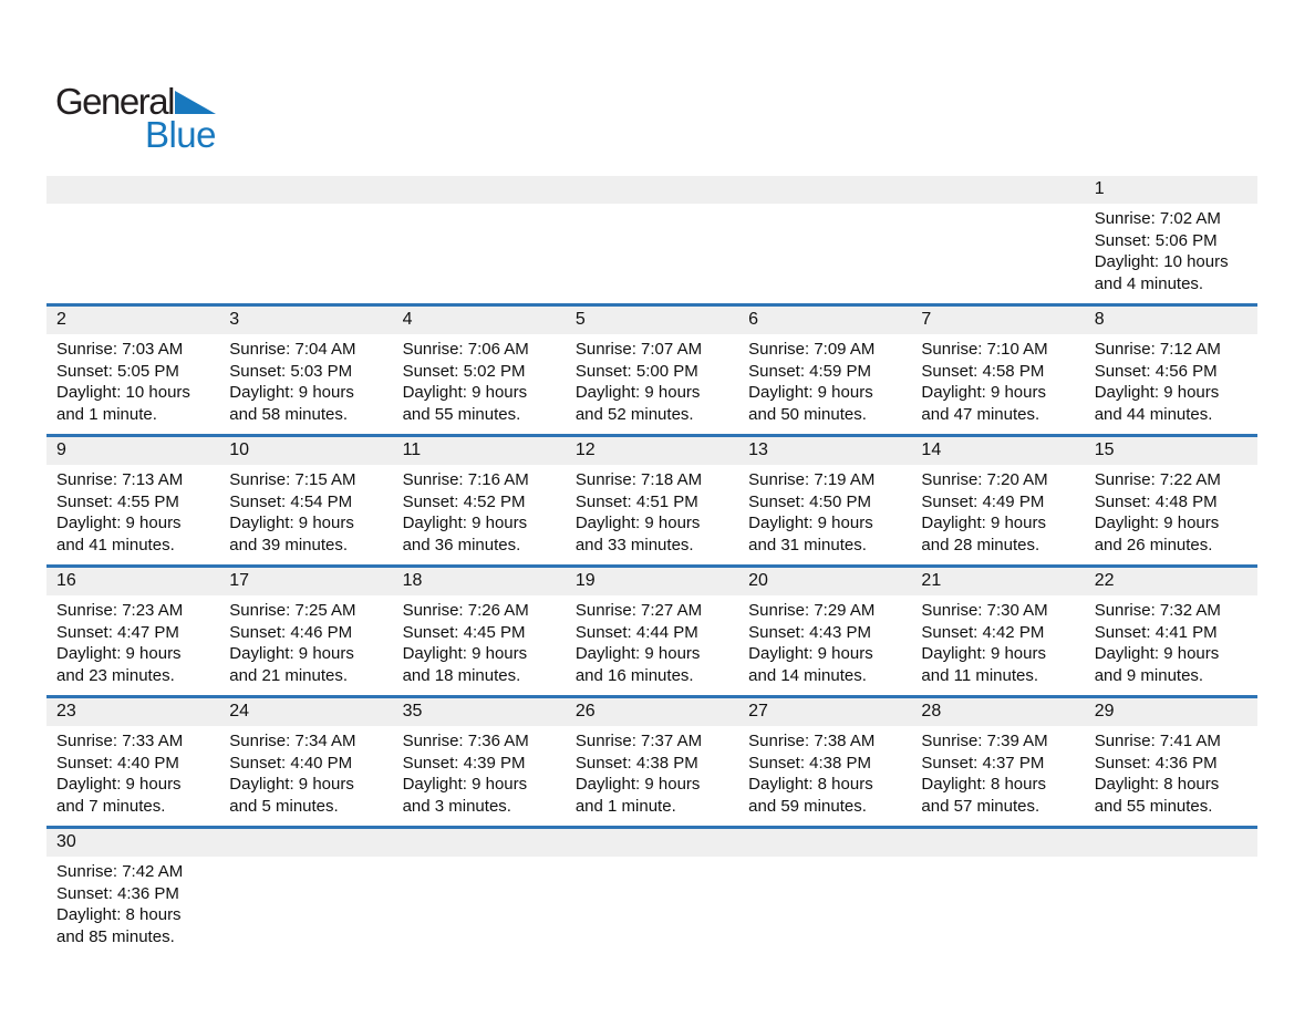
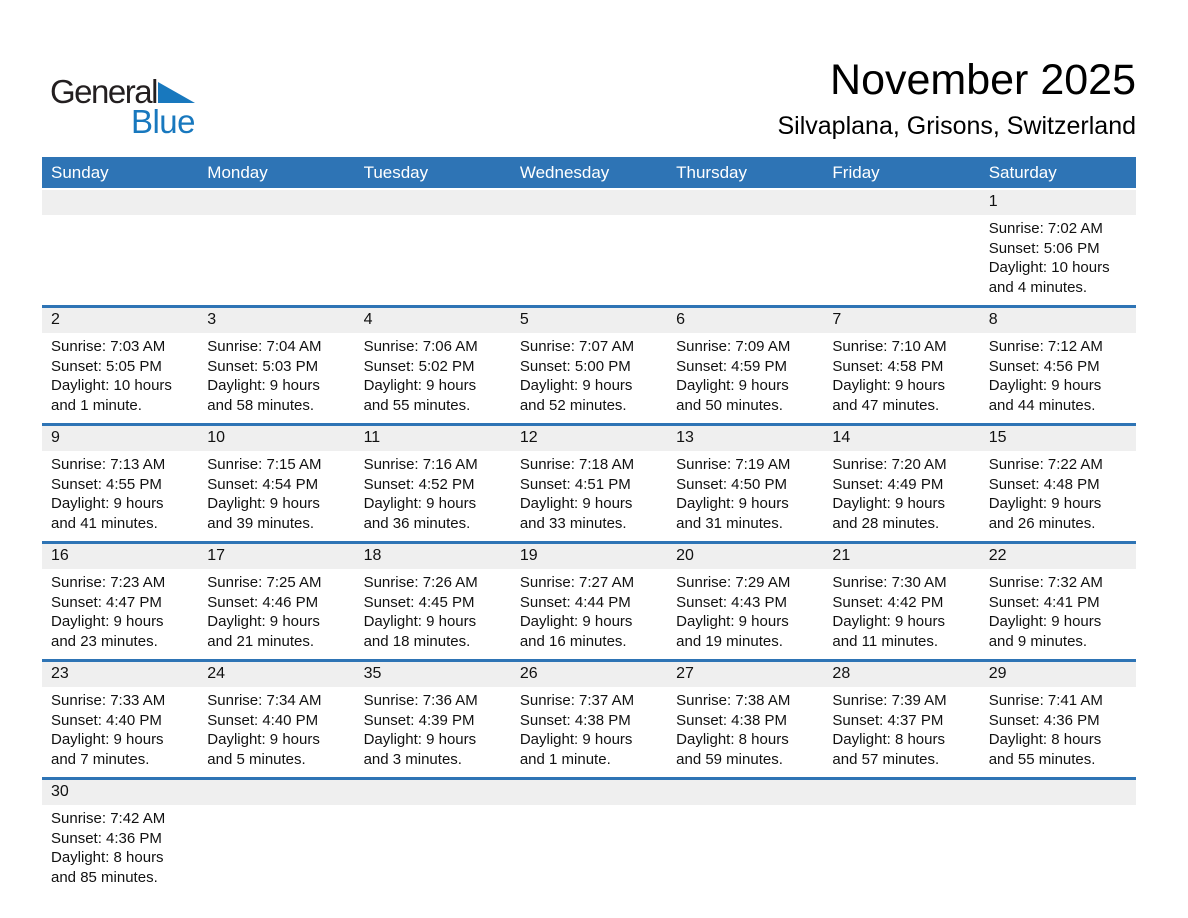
  General
  Blue
+ November 2025
+ Silvaplana, Grisons, Switzerland
+ Sunday
+ Monday
+ Tuesday
+ Wednesday
+ Thursday
+ Friday
+ Saturday
  1
  Sunrise: 7:02 AM
  Sunset: 5:06 PM
  Daylight: 10 hours
  and 4 minutes.
  2
  Sunrise: 7:03 AM
  Sunset: 5:05 PM
  Daylight: 10 hours
  and 1 minute.
  3
  Sunrise: 7:04 AM
  Sunset: 5:03 PM
  Daylight: 9 hours
  and 58 minutes.
  4
  Sunrise: 7:06 AM
  Sunset: 5:02 PM
  Daylight: 9 hours
  and 55 minutes.
  5
  Sunrise: 7:07 AM
  Sunset: 5:00 PM
  Daylight: 9 hours
  and 52 minutes.
  6
  Sunrise: 7:09 AM
  Sunset: 4:59 PM
  Daylight: 9 hours
  and 50 minutes.
  7
  Sunrise: 7:10 AM
  Sunset: 4:58 PM
  Daylight: 9 hours
  and 47 minutes.
  8
  Sunrise: 7:12 AM
  Sunset: 4:56 PM
  Daylight: 9 hours
  and 44 minutes.
  9
  Sunrise: 7:13 AM
  Sunset: 4:55 PM
  Daylight: 9 hours
  and 41 minutes.
  10
  Sunrise: 7:15 AM
  Sunset: 4:54 PM
  Daylight: 9 hours
  and 39 minutes.
  11
  Sunrise: 7:16 AM
  Sunset: 4:52 PM
  Daylight: 9 hours
  and 36 minutes.
  12
  Sunrise: 7:18 AM
  Sunset: 4:51 PM
  Daylight: 9 hours
  and 33 minutes.
  13
  Sunrise: 7:19 AM
  Sunset: 4:50 PM
  Daylight: 9 hours
  and 31 minutes.
  14
  Sunrise: 7:20 AM
  Sunset: 4:49 PM
  Daylight: 9 hours
  and 28 minutes.
  15
  Sunrise: 7:22 AM
  Sunset: 4:48 PM
  Daylight: 9 hours
  and 26 minutes.
  16
  Sunrise: 7:23 AM
  Sunset: 4:47 PM
  Daylight: 9 hours
  and 23 minutes.
  17
  Sunrise: 7:25 AM
  Sunset: 4:46 PM
  Daylight: 9 hours
  and 21 minutes.
  18
  Sunrise: 7:26 AM
  Sunset: 4:45 PM
  Daylight: 9 hours
  and 18 minutes.
  19
  Sunrise: 7:27 AM
  Sunset: 4:44 PM
  Daylight: 9 hours
  and 16 minutes.
  20
  Sunrise: 7:29 AM
  Sunset: 4:43 PM
  Daylight: 9 hours
- and 14 minutes.
+ and 19 minutes.
  21
  Sunrise: 7:30 AM
  Sunset: 4:42 PM
  Daylight: 9 hours
  and 11 minutes.
  22
  Sunrise: 7:32 AM
  Sunset: 4:41 PM
  Daylight: 9 hours
  and 9 minutes.
  23
  Sunrise: 7:33 AM
  Sunset: 4:40 PM
  Daylight: 9 hours
  and 7 minutes.
  24
  Sunrise: 7:34 AM
  Sunset: 4:40 PM
  Daylight: 9 hours
  and 5 minutes.
  35
  Sunrise: 7:36 AM
  Sunset: 4:39 PM
  Daylight: 9 hours
  and 3 minutes.
  26
  Sunrise: 7:37 AM
  Sunset: 4:38 PM
  Daylight: 9 hours
  and 1 minute.
  27
  Sunrise: 7:38 AM
  Sunset: 4:38 PM
  Daylight: 8 hours
  and 59 minutes.
  28
  Sunrise: 7:39 AM
  Sunset: 4:37 PM
  Daylight: 8 hours
  and 57 minutes.
  29
  Sunrise: 7:41 AM
  Sunset: 4:36 PM
  Daylight: 8 hours
  and 55 minutes.
  30
  Sunrise: 7:42 AM
  Sunset: 4:36 PM
  Daylight: 8 hours
  and 85 minutes.
